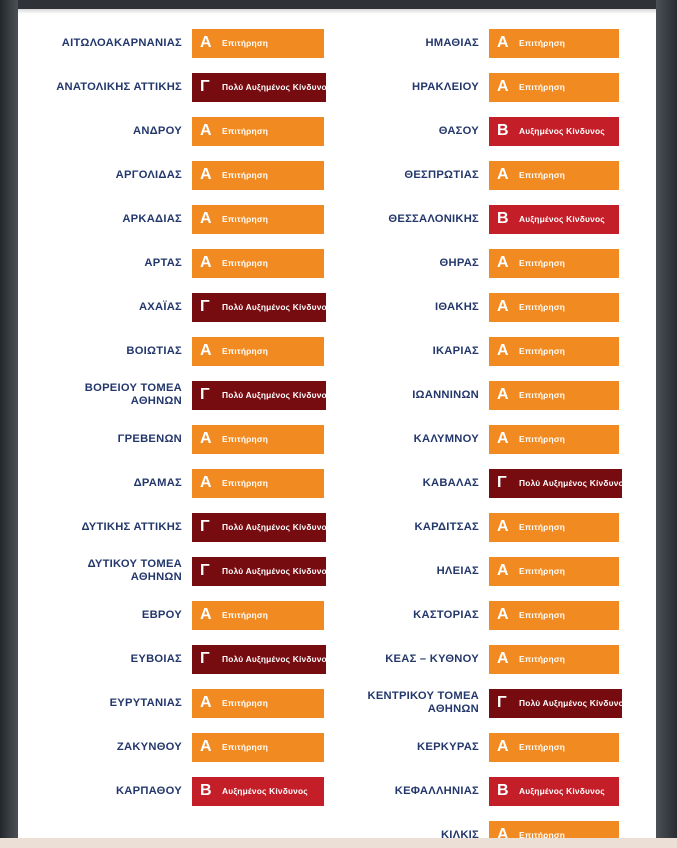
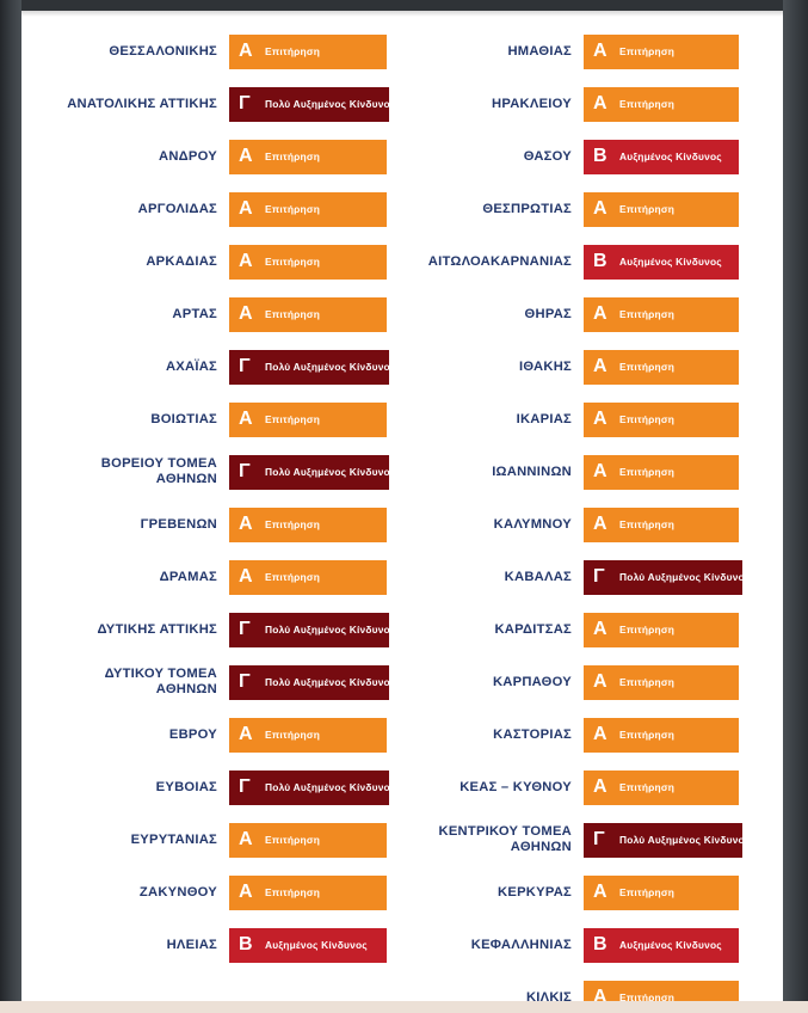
- ΑΙΤΩΛΟΑΚΑΡΝΑΝΙΑΣ
+ ΘΕΣΣΑΛΟΝΙΚΗΣ
  Α
  Επιτήρηση
  ΑΝΑΤΟΛΙΚΗΣ ΑΤΤΙΚΗΣ
  Γ
  Πολύ Αυξημένος Κίνδυνος
  ΑΝΔΡΟΥ
  Α
  Επιτήρηση
  ΑΡΓΟΛΙΔΑΣ
  Α
  Επιτήρηση
  ΑΡΚΑΔΙΑΣ
  Α
  Επιτήρηση
  ΑΡΤΑΣ
  Α
  Επιτήρηση
  ΑΧΑΪΑΣ
  Γ
  Πολύ Αυξημένος Κίνδυνος
  ΒΟΙΩΤΙΑΣ
  Α
  Επιτήρηση
  ΒΟΡΕΙΟΥ ΤΟΜΕΑ
  ΑΘΗΝΩΝ
  Γ
  Πολύ Αυξημένος Κίνδυνος
  ΓΡΕΒΕΝΩΝ
  Α
  Επιτήρηση
  ΔΡΑΜΑΣ
  Α
  Επιτήρηση
  ΔΥΤΙΚΗΣ ΑΤΤΙΚΗΣ
  Γ
  Πολύ Αυξημένος Κίνδυνος
  ΔΥΤΙΚΟΥ ΤΟΜΕΑ
  ΑΘΗΝΩΝ
  Γ
  Πολύ Αυξημένος Κίνδυνος
  ΕΒΡΟΥ
  Α
  Επιτήρηση
  ΕΥΒΟΙΑΣ
  Γ
  Πολύ Αυξημένος Κίνδυνος
  ΕΥΡΥΤΑΝΙΑΣ
  Α
  Επιτήρηση
  ΖΑΚΥΝΘΟΥ
  Α
  Επιτήρηση
- ΚΑΡΠΑΘΟΥ
+ ΗΛΕΙΑΣ
  Β
  Αυξημένος Κίνδυνος
  ΗΜΑΘΙΑΣ
  Α
  Επιτήρηση
  ΗΡΑΚΛΕΙΟΥ
  Α
  Επιτήρηση
  ΘΑΣΟΥ
  Β
  Αυξημένος Κίνδυνος
  ΘΕΣΠΡΩΤΙΑΣ
  Α
  Επιτήρηση
- ΘΕΣΣΑΛΟΝΙΚΗΣ
+ ΑΙΤΩΛΟΑΚΑΡΝΑΝΙΑΣ
  Β
  Αυξημένος Κίνδυνος
  ΘΗΡΑΣ
  Α
  Επιτήρηση
  ΙΘΑΚΗΣ
  Α
  Επιτήρηση
  ΙΚΑΡΙΑΣ
  Α
  Επιτήρηση
  ΙΩΑΝΝΙΝΩΝ
  Α
  Επιτήρηση
  ΚΑΛΥΜΝΟΥ
  Α
  Επιτήρηση
  ΚΑΒΑΛΑΣ
  Γ
  Πολύ Αυξημένος Κίνδυνος
  ΚΑΡΔΙΤΣΑΣ
  Α
  Επιτήρηση
- ΗΛΕΙΑΣ
+ ΚΑΡΠΑΘΟΥ
  Α
  Επιτήρηση
  ΚΑΣΤΟΡΙΑΣ
  Α
  Επιτήρηση
  ΚΕΑΣ – ΚΥΘΝΟΥ
  Α
  Επιτήρηση
  ΚΕΝΤΡΙΚΟΥ ΤΟΜΕΑ
  ΑΘΗΝΩΝ
  Γ
  Πολύ Αυξημένος Κίνδυνος
  ΚΕΡΚΥΡΑΣ
  Α
  Επιτήρηση
  ΚΕΦΑΛΛΗΝΙΑΣ
  Β
  Αυξημένος Κίνδυνος
  ΚΙΛΚΙΣ
  Α
  Επιτήρηση
